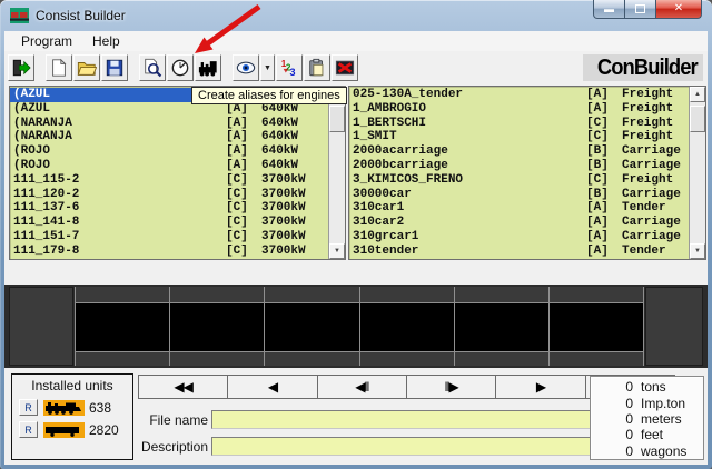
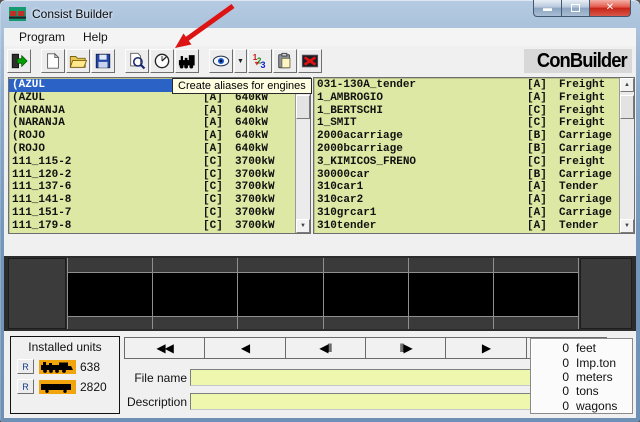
  Consist Builder
  ▬
  ✕
  Program
  Help
  1
  2
  3
  ConBuilder
  (AZUL
  (AZUL
  [A]
  640kW
  (NARANJA
  [A]
  640kW
  (NARANJA
  [A]
  640kW
  (ROJO
  [A]
  640kW
  (ROJO
  [A]
  640kW
  111_115-2
  [C]
  3700kW
  111_120-2
  [C]
  3700kW
  111_137-6
  [C]
  3700kW
  111_141-8
  [C]
  3700kW
  111_151-7
  [C]
  3700kW
  111_179-8
  [C]
  3700kW
- 025-130A_tender
+ 031-130A_tender
  [A]
  Freight
  1_AMBROGIO
  [A]
  Freight
  1_BERTSCHI
  [C]
  Freight
  1_SMIT
  [C]
  Freight
  2000acarriage
  [B]
  Carriage
  2000bcarriage
  [B]
  Carriage
  3_KIMICOS_FRENO
  [C]
  Freight
  30000car
  [B]
  Carriage
  310car1
  [A]
  Tender
  310car2
  [A]
  Carriage
  310grcar1
  [A]
  Carriage
  310tender
  [A]
  Tender
  Create aliases for engines
  Installed units
  R
  638
  R
  2820
  ◀◀
  ◀
  ◀‖
  ‖▶
  ▶
  File name
  Description
  0
- tons
+ feet
  0
  Imp.ton
  0
  meters
  0
- feet
+ tons
  0
  wagons
